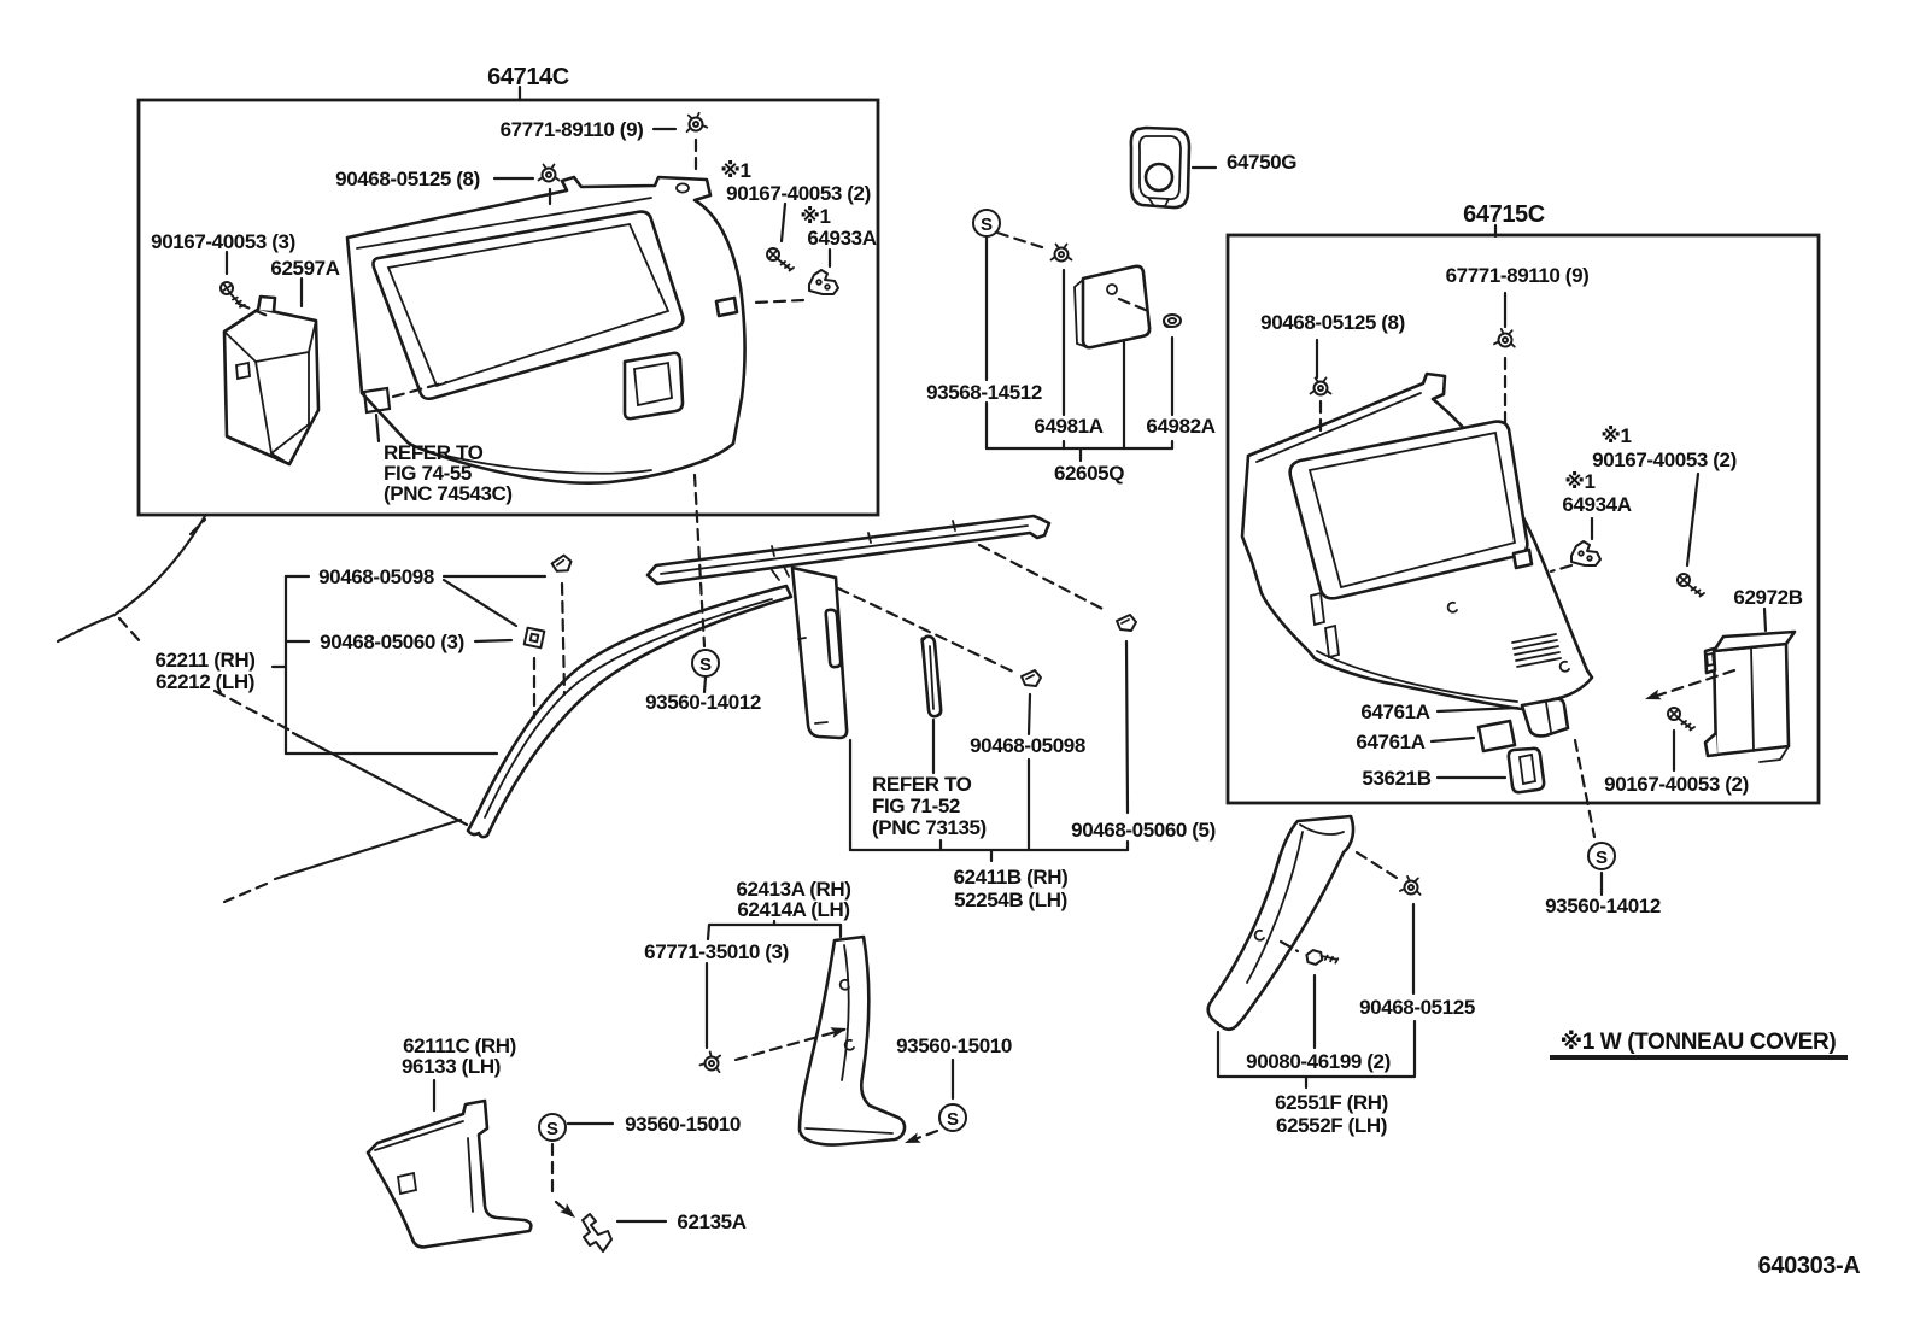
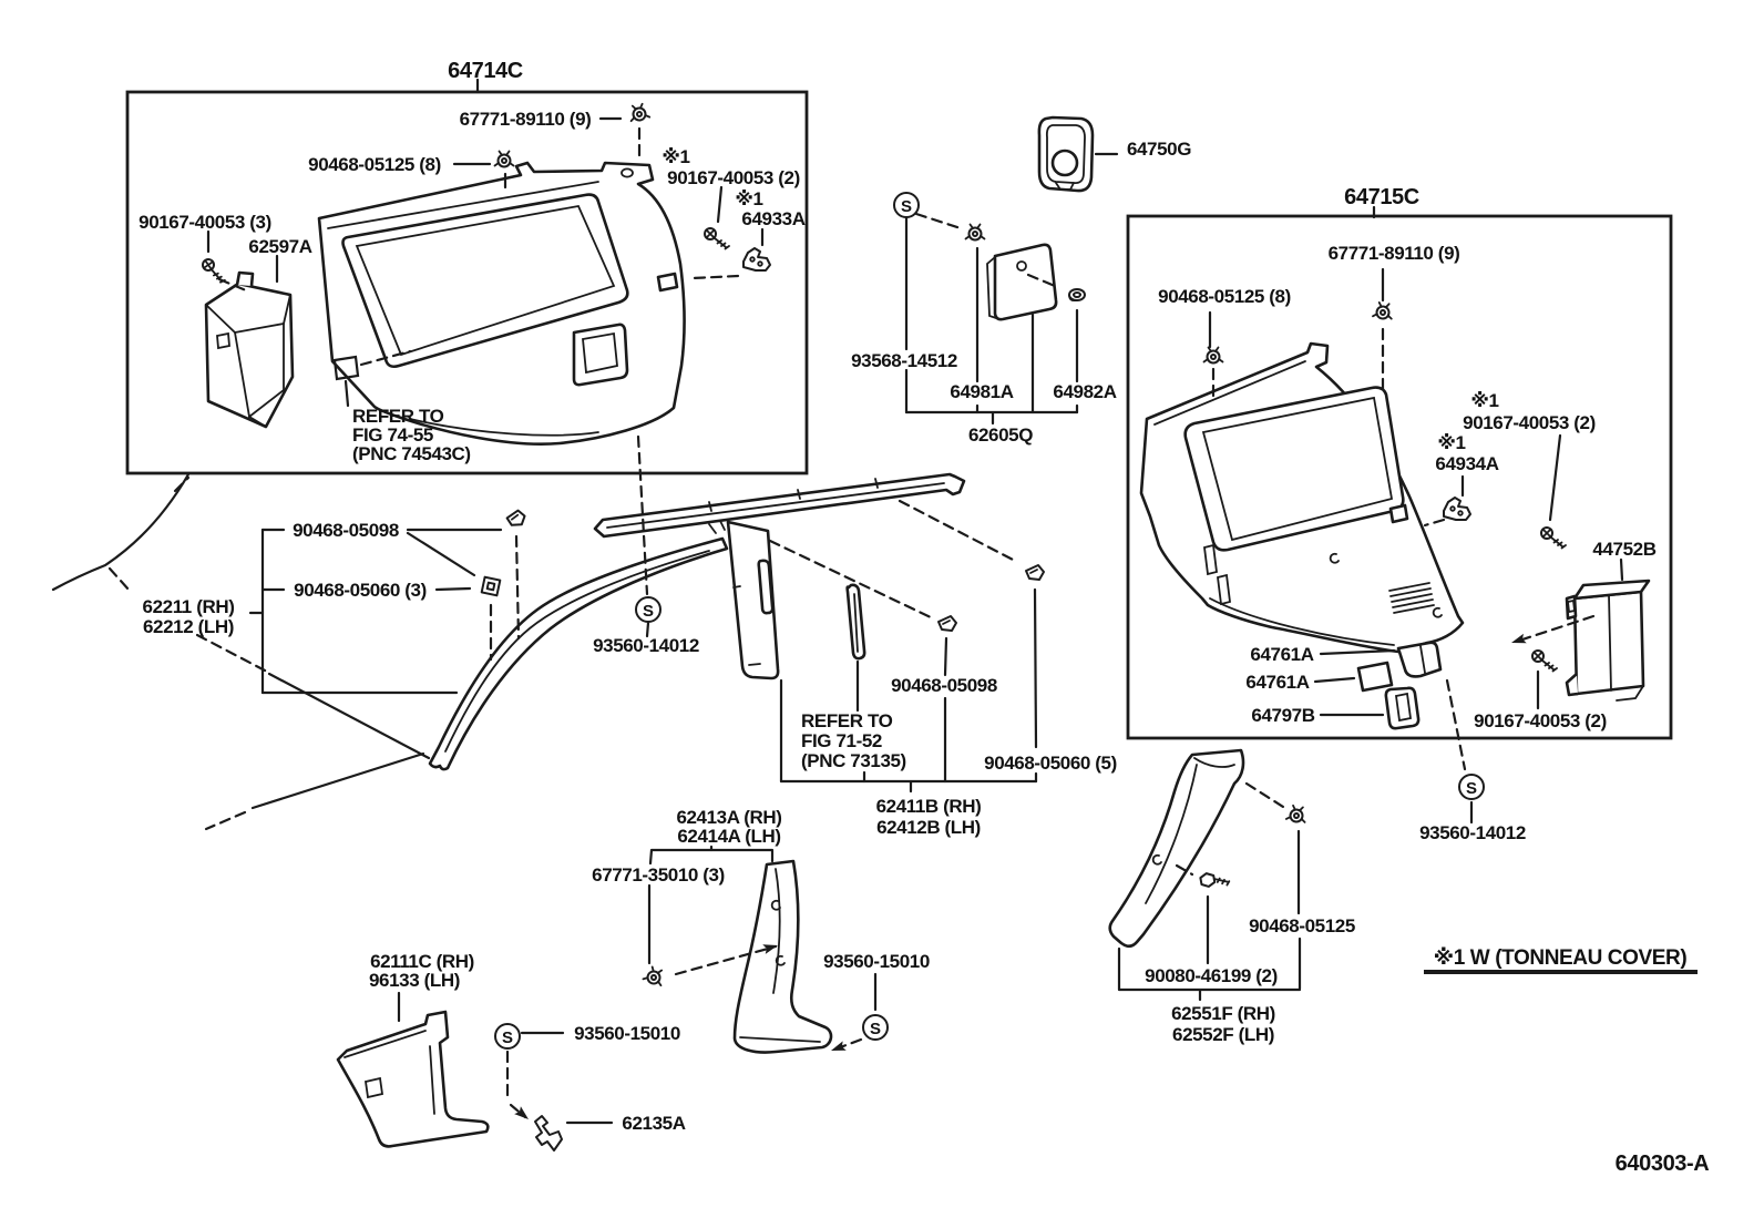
  S
  S
  S
  S
  S
  64714C
  67771-89110 (9)
  90468-05125 (8)
  ※1
  90167-40053 (2)
  ※1
  64933A
  90167-40053 (3)
  62597A
  REFER TO
  FIG 74-55
  (PNC 74543C)
  64750G
  93568-14512
  64981A
  64982A
  62605Q
  64715C
  67771-89110 (9)
  90468-05125 (8)
  ※1
  90167-40053 (2)
  ※1
  64934A
- 62972B
+ 44752B
  64761A
  64761A
- 53621B
+ 64797B
  90167-40053 (2)
  93560-14012
  62211 (RH)
  62212 (LH)
  90468-05098
  90468-05060 (3)
  93560-14012
  90468-05098
  90468-05060 (5)
  REFER TO
  FIG 71-52
  (PNC 73135)
  62411B (RH)
- 52254B (LH)
+ 62412B (LH)
  62413A (RH)
  62414A (LH)
  67771-35010 (3)
  93560-15010
  93560-15010
  62135A
  62111C (RH)
  96133 (LH)
  90468-05125
  90080-46199 (2)
  62551F (RH)
  62552F (LH)
  ※1 W (TONNEAU COVER)
  640303-A
